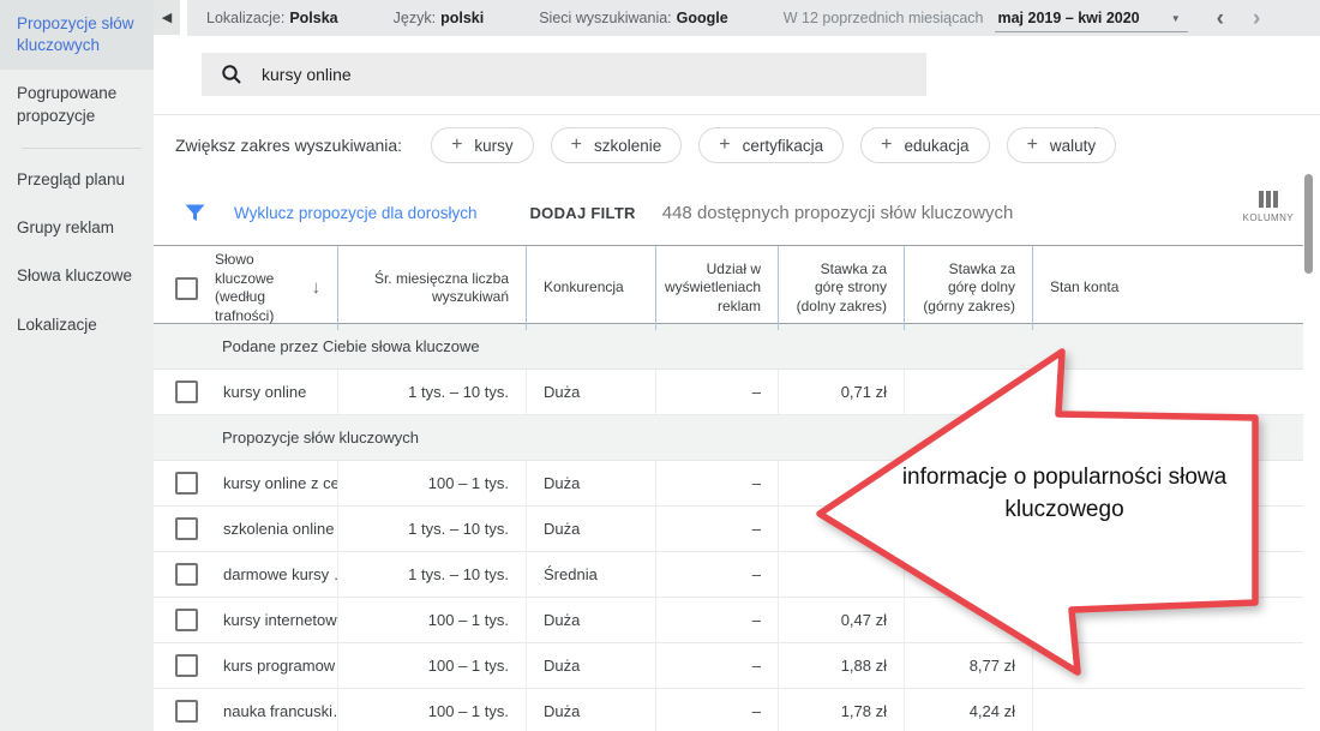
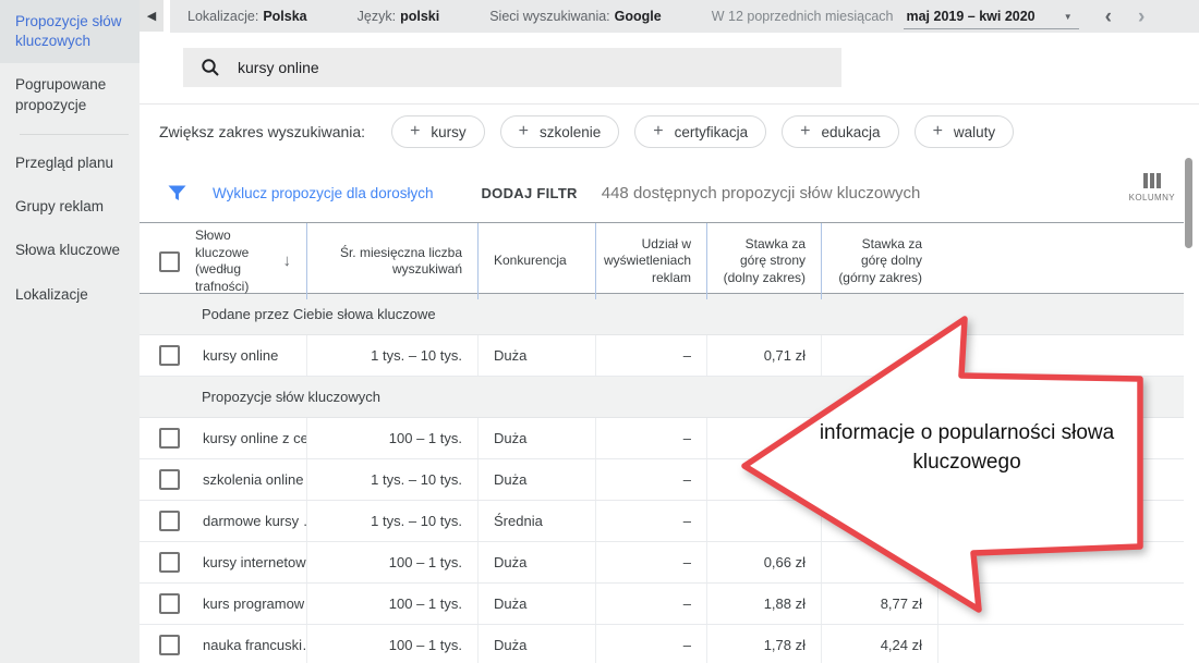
  Propozycje słów kluczowych
  Pogrupowane propozycje
  Przegląd planu
  Grupy reklam
  Słowa kluczowe
  Lokalizacje
  ◀
  Lokalizacje: Polska
  Język: polski
  Sieci wyszukiwania: Google
  W 12 poprzednich miesiącach
  maj 2019 – kwi 2020
  ▼
  ‹
  ›
  kursy online
  Zwiększ zakres wyszukiwania:
  +
  kursy
  +
  szkolenie
  +
  certyfikacja
  +
  edukacja
  +
  waluty
  Wyklucz propozycje dla dorosłych
  DODAJ FILTR
  448 dostępnych propozycji słów kluczowych
  KOLUMNY
  Słowo kluczowe (według trafności)
  ↓
  Śr. miesięczna liczba wyszukiwań
  Konkurencja
  Udział w wyświetleniach reklam
  Stawka za górę strony (dolny zakres)
  Stawka za górę dolny (górny zakres)
- Stan konta
  Podane przez Ciebie słowa kluczowe
  kursy online
  1 tys. – 10 tys.
  Duża
  –
  0,71 zł
  Propozycje słów kluczowych
  kursy online z ce
  100 – 1 tys.
  Duża
  –
  szkolenia online
  1 tys. – 10 tys.
  Duża
  –
  darmowe kursy
  1 tys. – 10 tys.
  Średnia
  –
  kursy internetow
  100 – 1 tys.
  Duża
  –
- 0,47 zł
+ 0,66 zł
  kurs programow
  100 – 1 tys.
  Duża
  –
  1,88 zł
  8,77 zł
  nauka francuski
  100 – 1 tys.
  Duża
  –
  1,78 zł
  4,24 zł
  informacje o popularności słowa kluczowego
